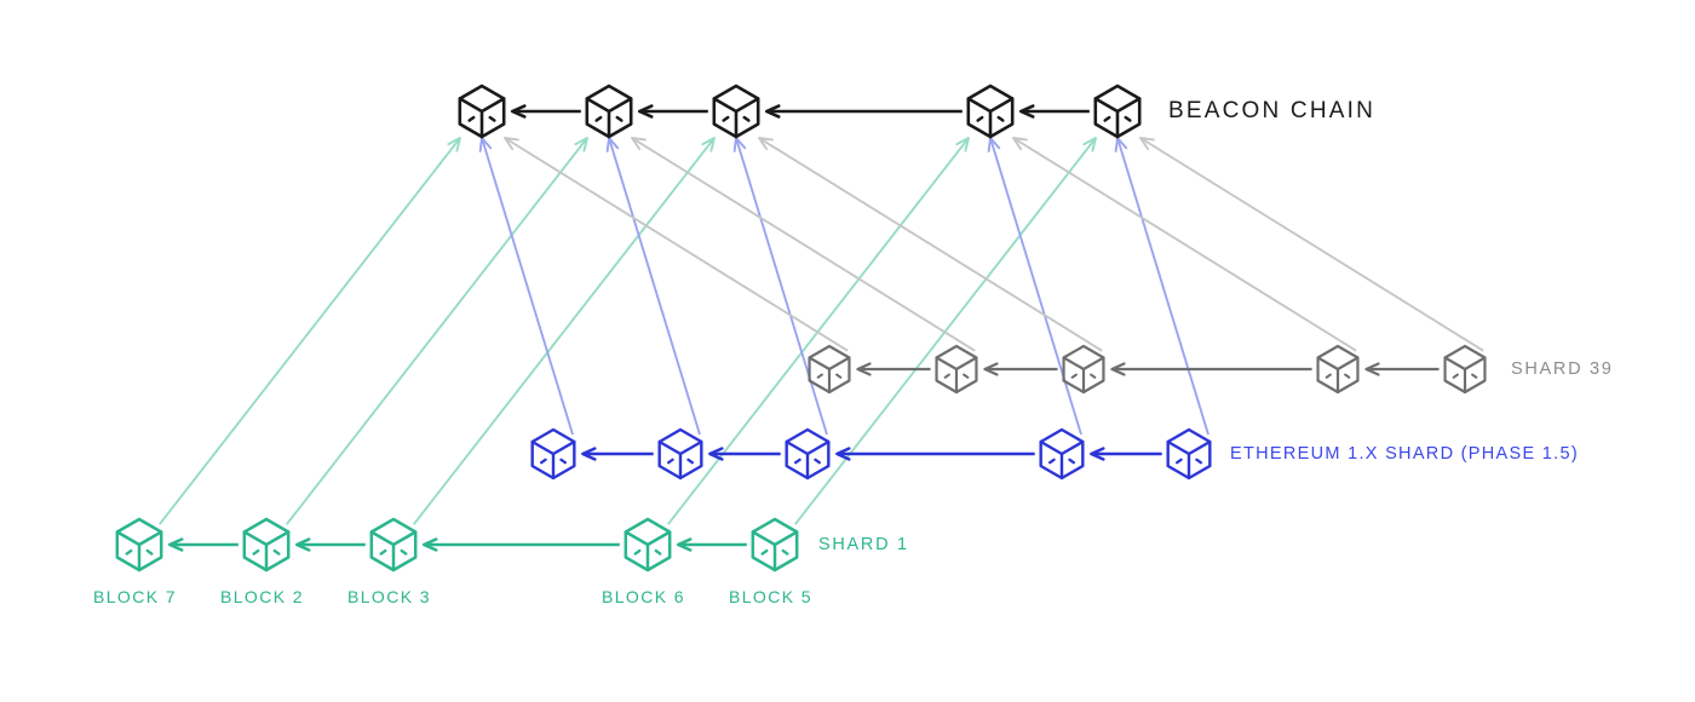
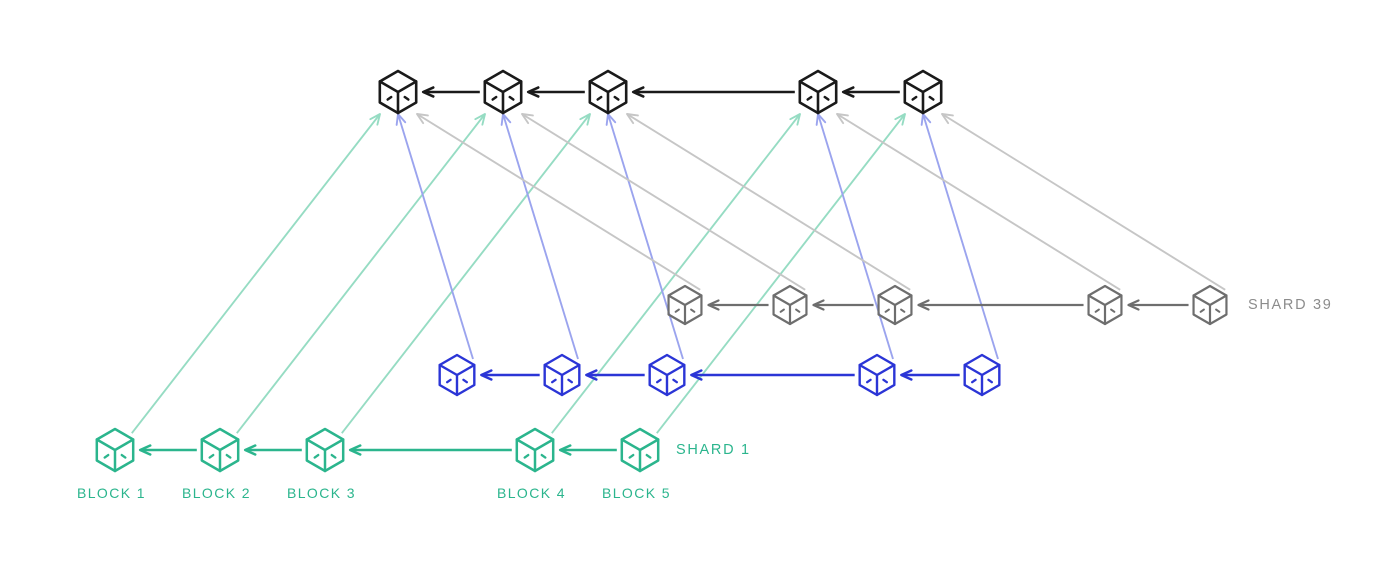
- BEACON CHAIN
  SHARD 39
- ETHEREUM 1.X SHARD (PHASE 1.5)
  SHARD 1
- BLOCK 7
+ BLOCK 1
  BLOCK 2
  BLOCK 3
- BLOCK 6
+ BLOCK 4
  BLOCK 5
